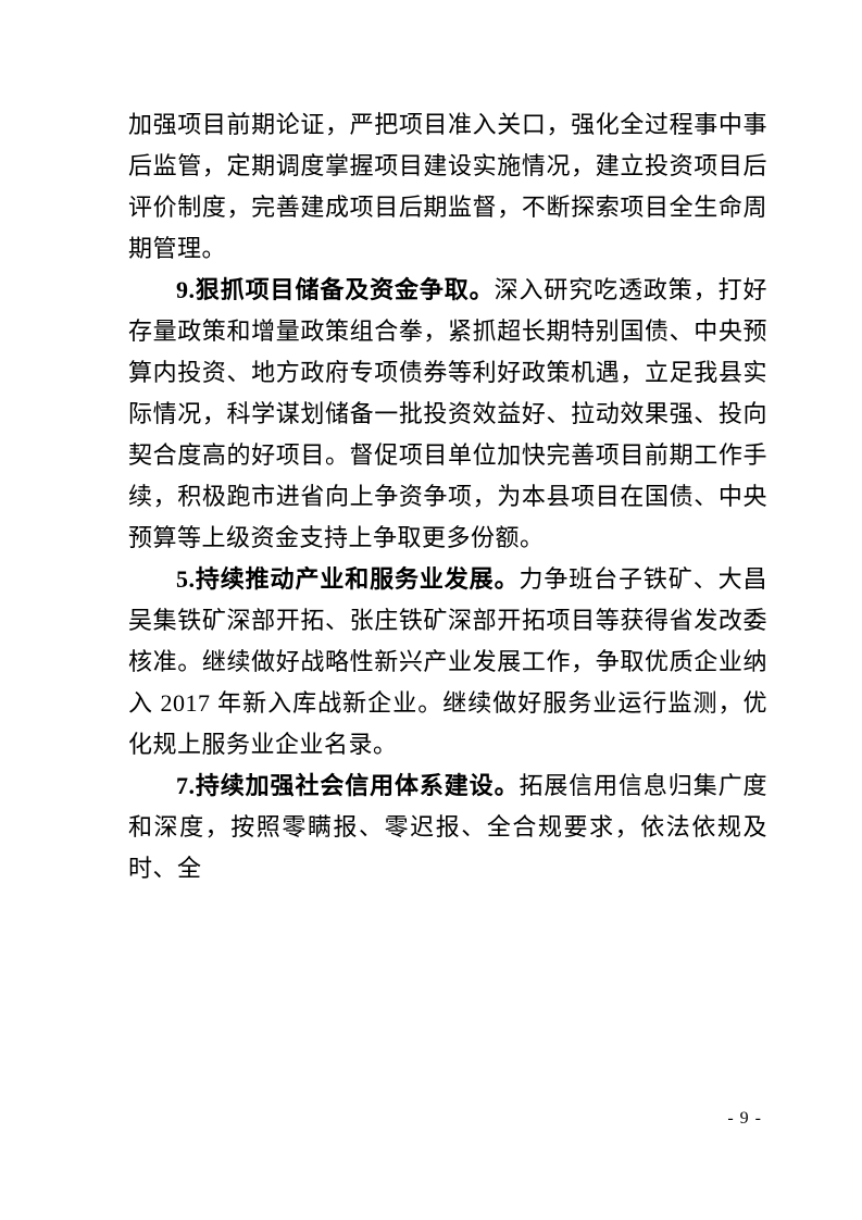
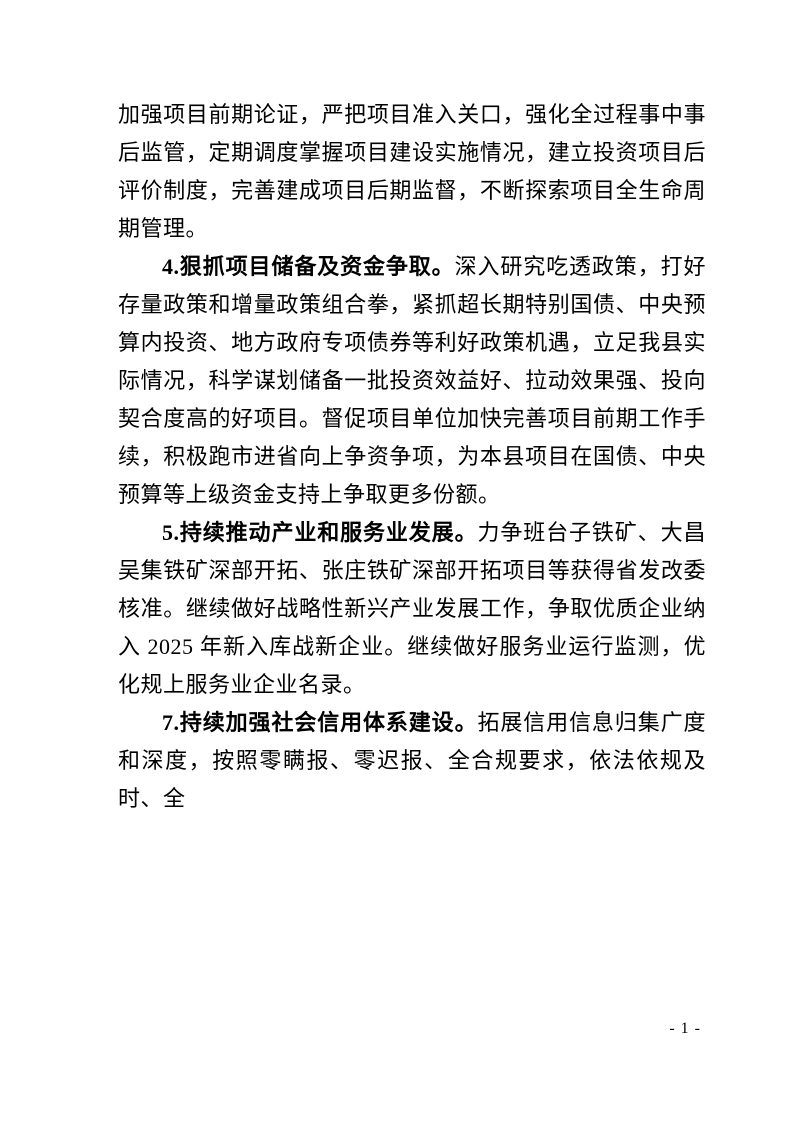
  加强项目前期论证，严把项目准入关口，强化全过程事中事后监管，定期调度掌握项目建设实施情况，建立投资项目后评价制度，完善建成项目后期监督，不断探索项目全生命周期管理。
- 9.狠抓项目储备及资金争取。深入研究吃透政策，打好存量政策和增量政策组合拳，紧抓超长期特别国债、中央预算内投资、地方政府专项债券等利好政策机遇，立足我县实际情况，科学谋划储备一批投资效益好、拉动效果强、投向契合度高的好项目。督促项目单位加快完善项目前期工作手续，积极跑市进省向上争资争项，为本县项目在国债、中央预算等上级资金支持上争取更多份额。
+ 4.狠抓项目储备及资金争取。深入研究吃透政策，打好存量政策和增量政策组合拳，紧抓超长期特别国债、中央预算内投资、地方政府专项债券等利好政策机遇，立足我县实际情况，科学谋划储备一批投资效益好、拉动效果强、投向契合度高的好项目。督促项目单位加快完善项目前期工作手续，积极跑市进省向上争资争项，为本县项目在国债、中央预算等上级资金支持上争取更多份额。
- 5.持续推动产业和服务业发展。力争班台子铁矿、大昌吴集铁矿深部开拓、张庄铁矿深部开拓项目等获得省发改委核准。继续做好战略性新兴产业发展工作，争取优质企业纳入 2017 年新入库战新企业。继续做好服务业运行监测，优化规上服务业企业名录。
+ 5.持续推动产业和服务业发展。力争班台子铁矿、大昌吴集铁矿深部开拓、张庄铁矿深部开拓项目等获得省发改委核准。继续做好战略性新兴产业发展工作，争取优质企业纳入 2025 年新入库战新企业。继续做好服务业运行监测，优化规上服务业企业名录。
  7.持续加强社会信用体系建设。拓展信用信息归集广度和深度，按照零瞒报、零迟报、全合规要求，依法依规及时、全
- - 9 -
+ - 1 -
